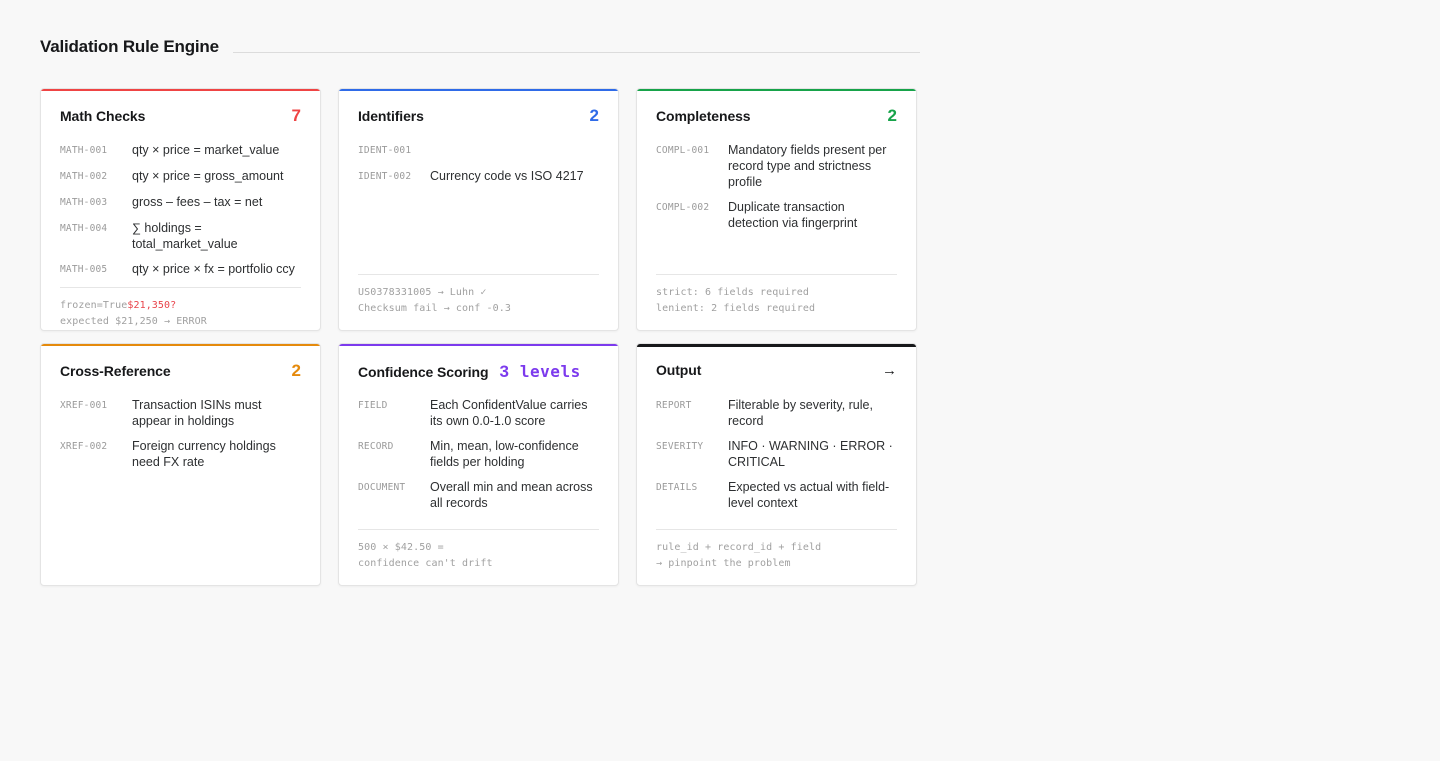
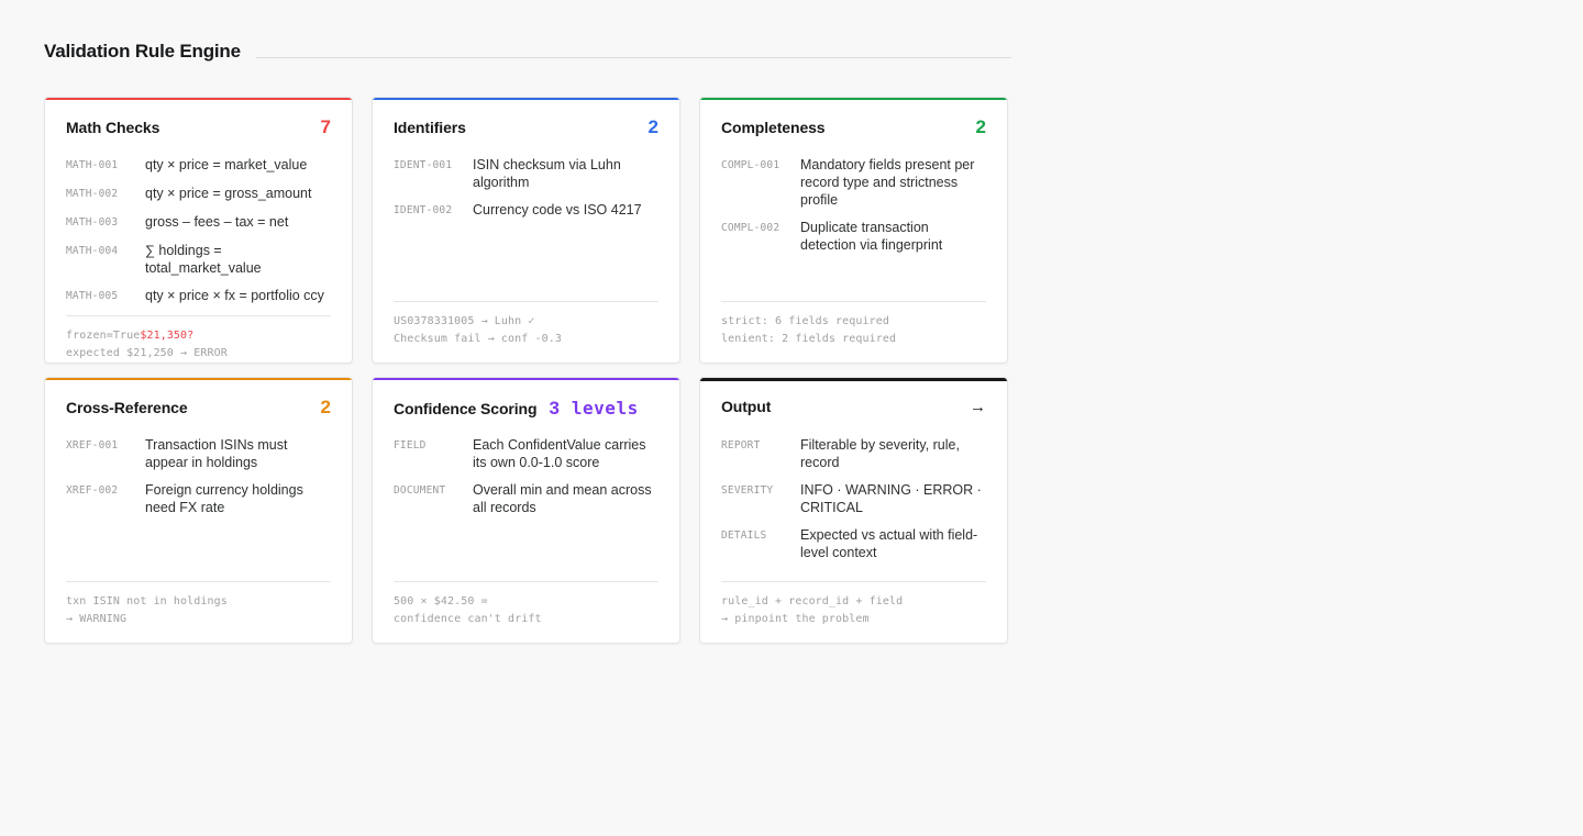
  Validation Rule Engine
  Math Checks
  7
  MATH-001
  qty × price = market_value
  MATH-002
  qty × price = gross_amount
  MATH-003
  gross – fees – tax = net
  MATH-004
  ∑ holdings = total_market_value
  MATH-005
  qty × price × fx = portfolio ccy
  frozen=True$21,350?
  expected $21,250 → ERROR
  Identifiers
  2
  IDENT-001
+ ISIN checksum via Luhn algorithm
  IDENT-002
  Currency code vs ISO 4217
  US0378331005 → Luhn ✓
  Checksum fail → conf -0.3
  Completeness
  2
  COMPL-001
  Mandatory fields present per record type and strictness profile
  COMPL-002
  Duplicate transaction detection via fingerprint
  strict: 6 fields required
  lenient: 2 fields required
  Cross-Reference
  2
  XREF-001
  Transaction ISINs must appear in holdings
  XREF-002
  Foreign currency holdings need FX rate
+ txn ISIN not in holdings
+ → WARNING
  Confidence Scoring
  3
  levels
  FIELD
  Each ConfidentValue carries its own 0.0-1.0 score
- RECORD
- Min, mean, low-confidence fields per holding
  DOCUMENT
  Overall min and mean across all records
  500 × $42.50 =
  confidence can't drift
  Output
  →
  REPORT
  Filterable by severity, rule, record
  SEVERITY
  INFO · WARNING · ERROR · CRITICAL
  DETAILS
  Expected vs actual with field-level context
  rule_id + record_id + field
  → pinpoint the problem
